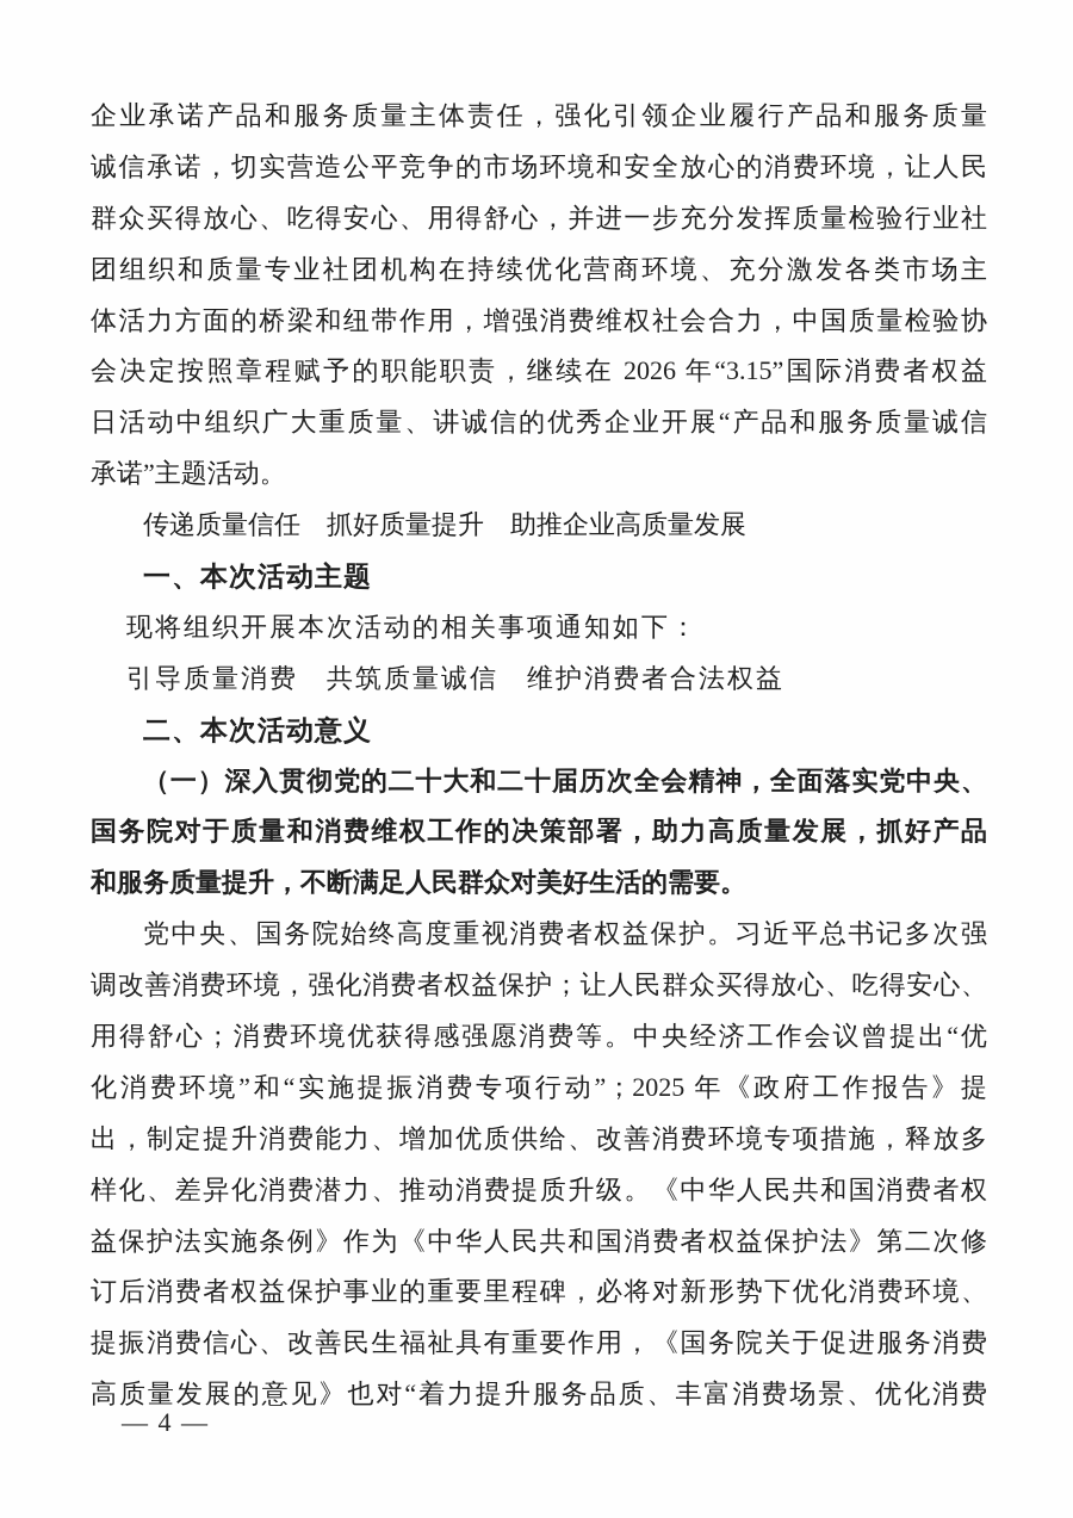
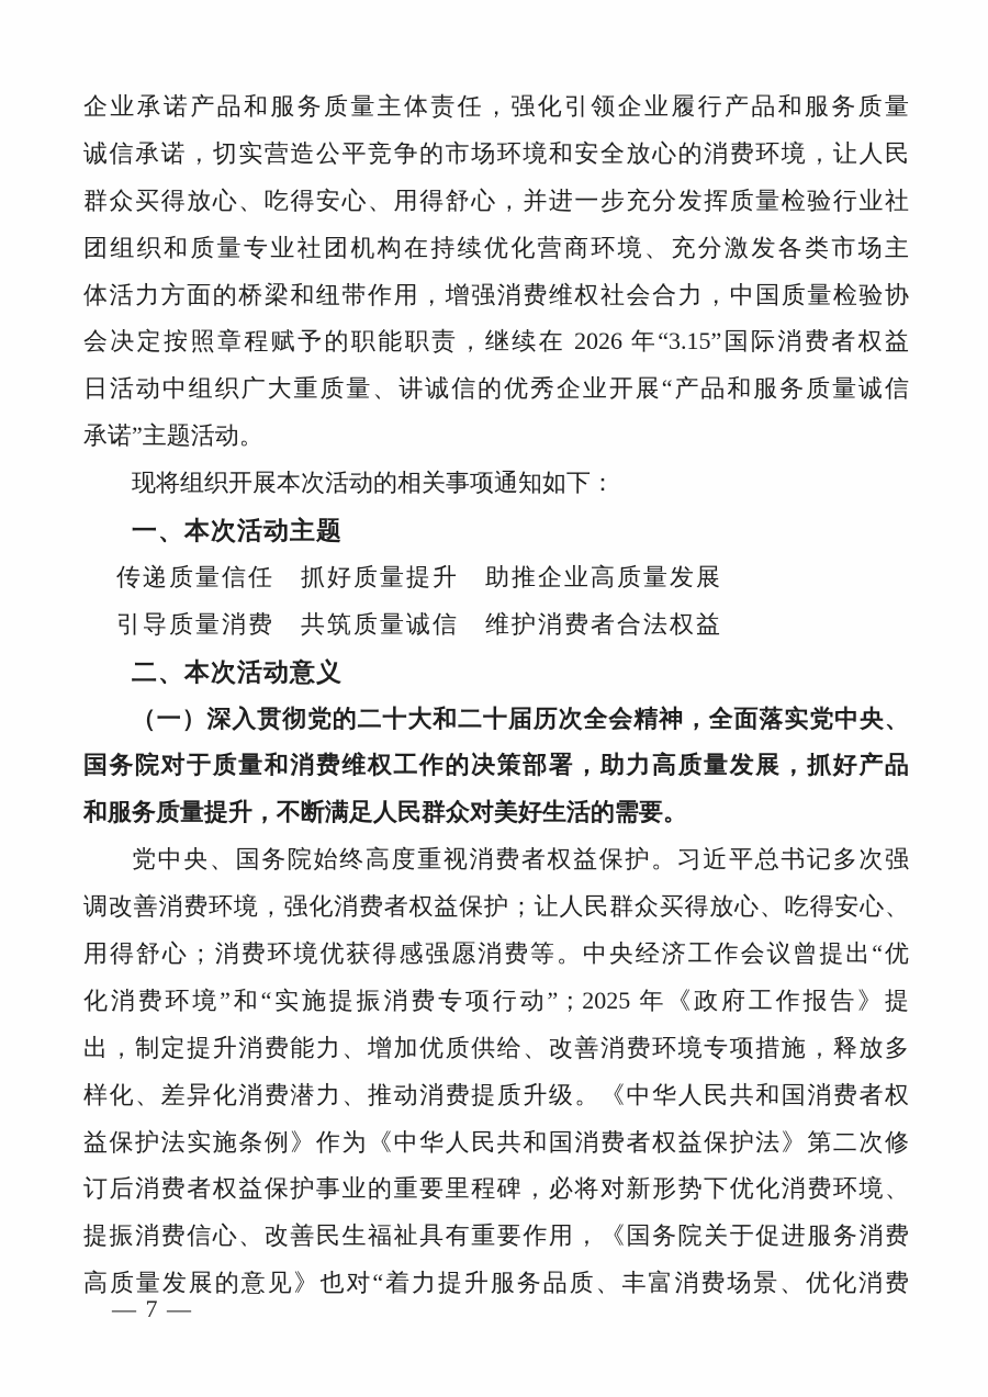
  企业承诺产品和服务质量主体责任，强化引领企业履行产品和服务质量
  诚信承诺，切实营造公平竞争的市场环境和安全放心的消费环境，让人民
  群众买得放心、吃得安心、用得舒心，并进一步充分发挥质量检验行业社
  团组织和质量专业社团机构在持续优化营商环境、充分激发各类市场主
  体活力方面的桥梁和纽带作用，增强消费维权社会合力，中国质量检验协
  会决定按照章程赋予的职能职责，继续在 2026 年“3.15”国际消费者权益
  日活动中组织广大重质量、讲诚信的优秀企业开展“产品和服务质量诚信
  承诺”主题活动。
- 传递质量信任 抓好质量提升 助推企业高质量发展
+ 现将组织开展本次活动的相关事项通知如下：
  一、本次活动主题
- 现将组织开展本次活动的相关事项通知如下：
+ 传递质量信任 抓好质量提升 助推企业高质量发展
  引导质量消费 共筑质量诚信 维护消费者合法权益
  二、本次活动意义
  （一）深入贯彻党的二十大和二十届历次全会精神，全面落实党中央、
  国务院对于质量和消费维权工作的决策部署，助力高质量发展，抓好产品
  和服务质量提升，不断满足人民群众对美好生活的需要。
  党中央、国务院始终高度重视消费者权益保护。习近平总书记多次强
  调改善消费环境，强化消费者权益保护；让人民群众买得放心、吃得安心、
  用得舒心；消费环境优获得感强愿消费等。中央经济工作会议曾提出“优
  化消费环境”和“实施提振消费专项行动”；2025 年《政府工作报告》提
  出，制定提升消费能力、增加优质供给、改善消费环境专项措施，释放多
  样化、差异化消费潜力、推动消费提质升级。《中华人民共和国消费者权
  益保护法实施条例》作为《中华人民共和国消费者权益保护法》第二次修
  订后消费者权益保护事业的重要里程碑，必将对新形势下优化消费环境、
  提振消费信心、改善民生福祉具有重要作用，《国务院关于促进服务消费
  高质量发展的意见》也对“着力提升服务品质、丰富消费场景、优化消费
- — 4 —
+ — 7 —
